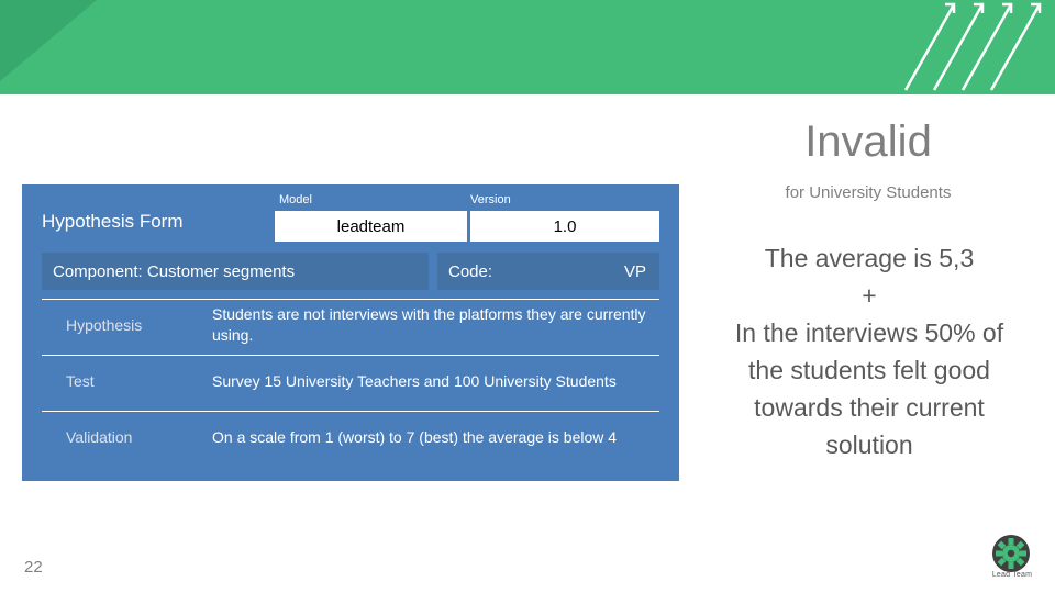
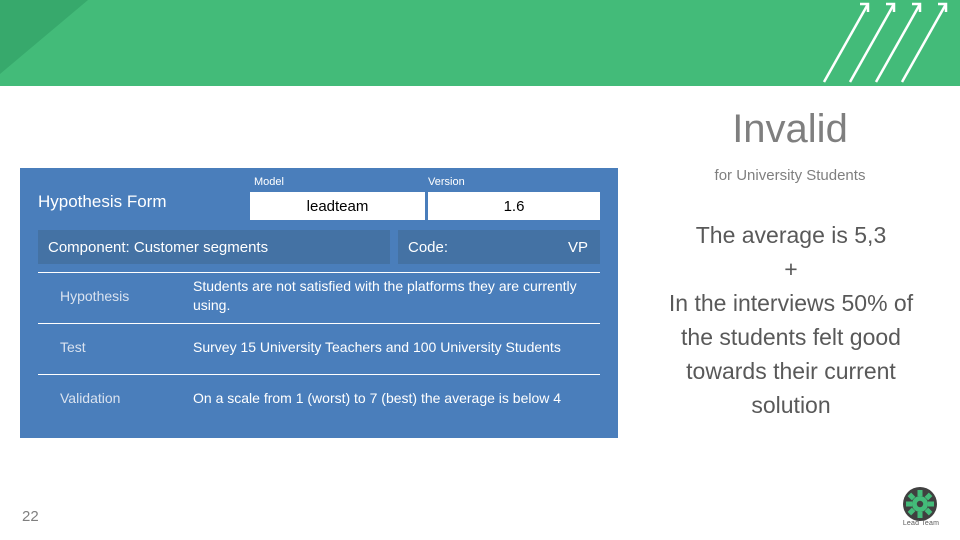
  Invalid
  for University Students
  The average is 5,3
  +
  In the interviews 50% of
  the students felt good
  towards their current
  solution
  Hypothesis Form
  Model
  leadteam
  Version
- 1.0
+ 1.6
  Component: Customer segments
  Code:
  VP
  Hypothesis
- Students are not interviews with the platforms they are currently using.
+ Students are not satisfied with the platforms they are currently using.
  Test
  Survey 15 University Teachers and 100 University Students
  Validation
  On a scale from 1 (worst) to 7 (best) the average is below 4
  22
